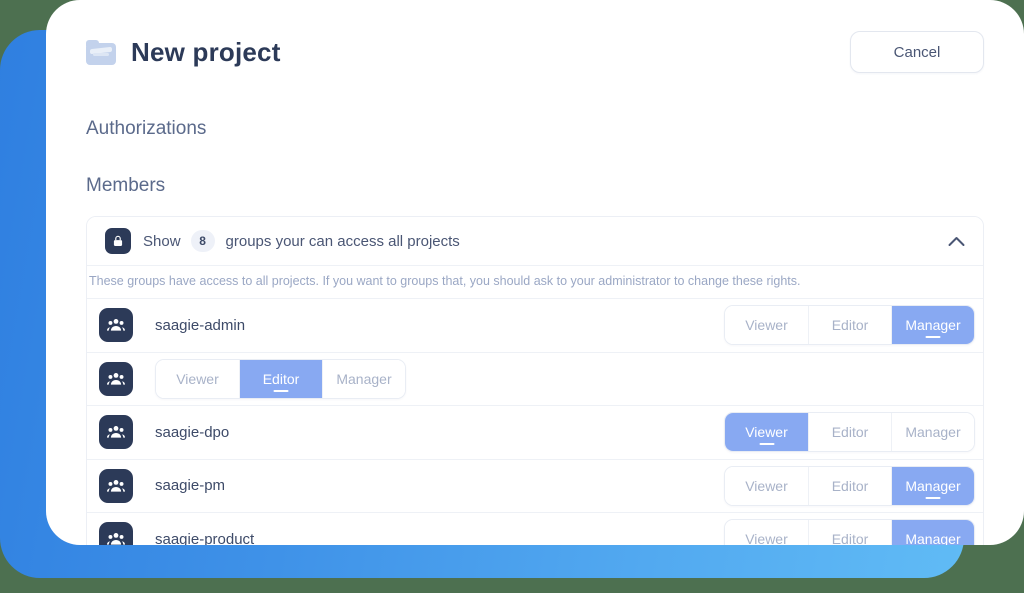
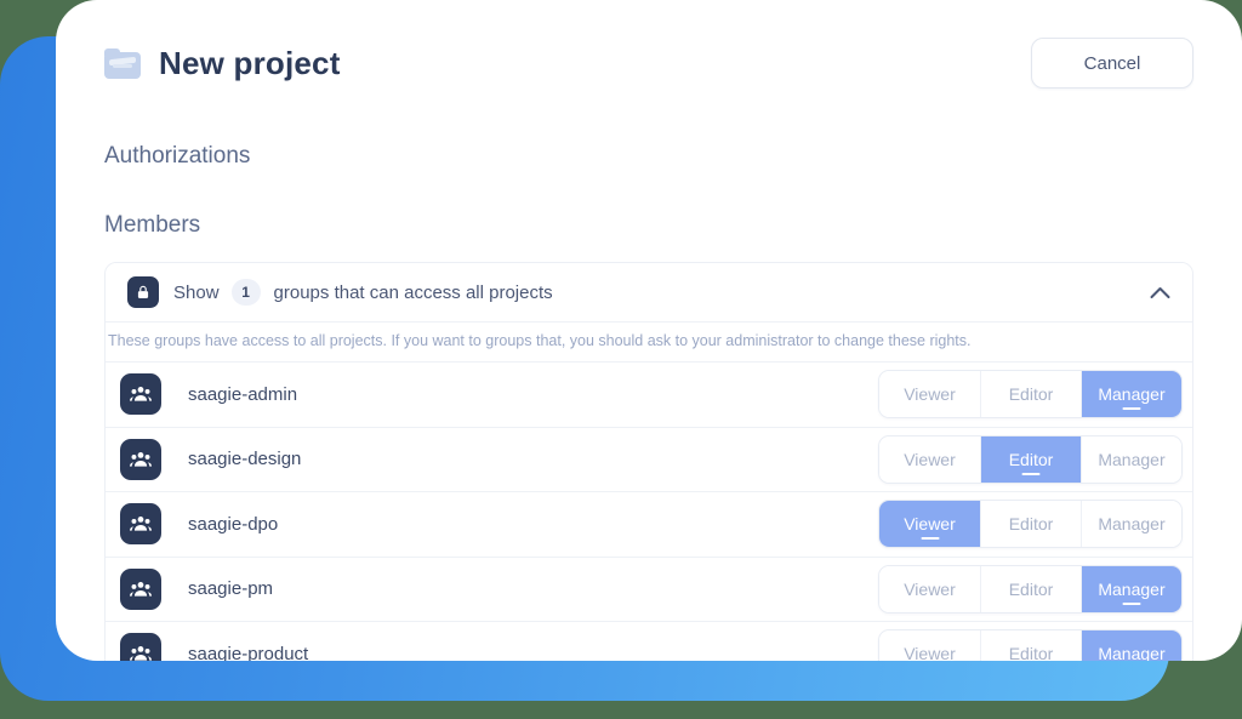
  New project
  Cancel
  Authorizations
  Members
  Show
- 8
+ 1
- groups your can access all projects
+ groups that can access all projects
  These groups have access to all projects. If you want to groups that, you should ask to your administrator to change these rights.
  saagie-admin
  Viewer
  Editor
  Manager
+ saagie-design
  Viewer
  Editor
  Manager
  saagie-dpo
  Viewer
  Editor
  Manager
  saagie-pm
  Viewer
  Editor
  Manager
  saagie-product
  Viewer
  Editor
  Manager
